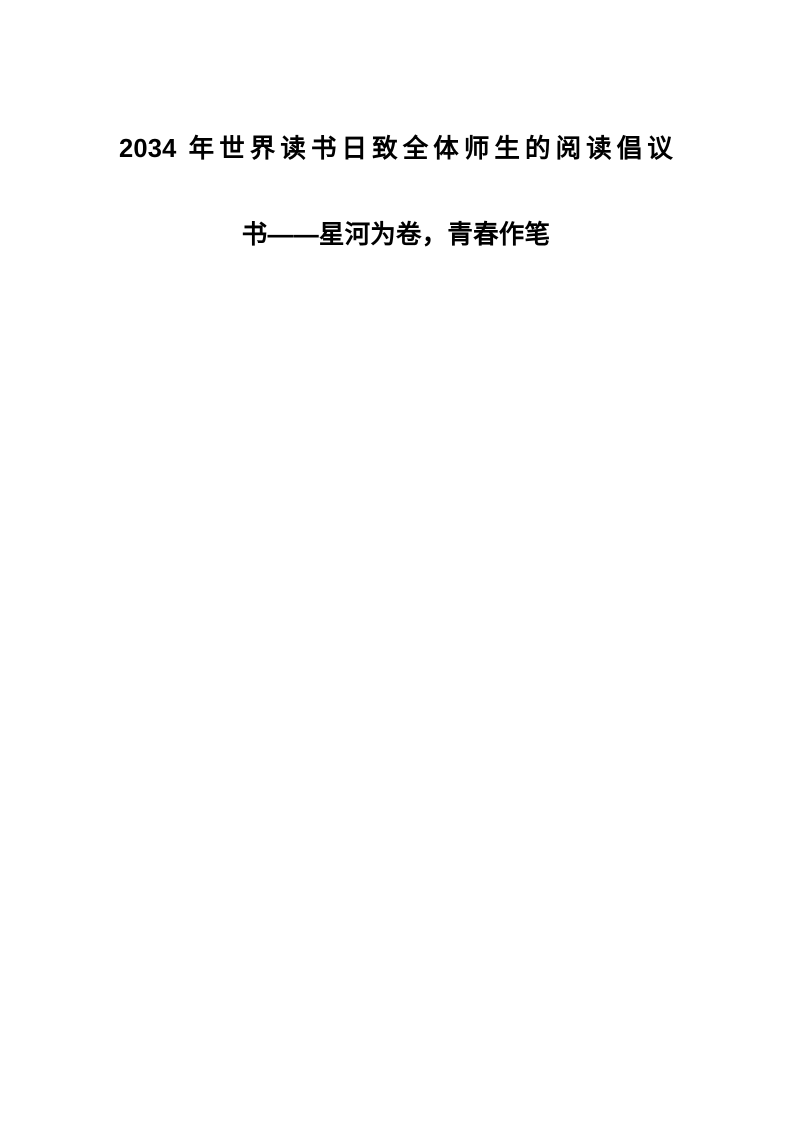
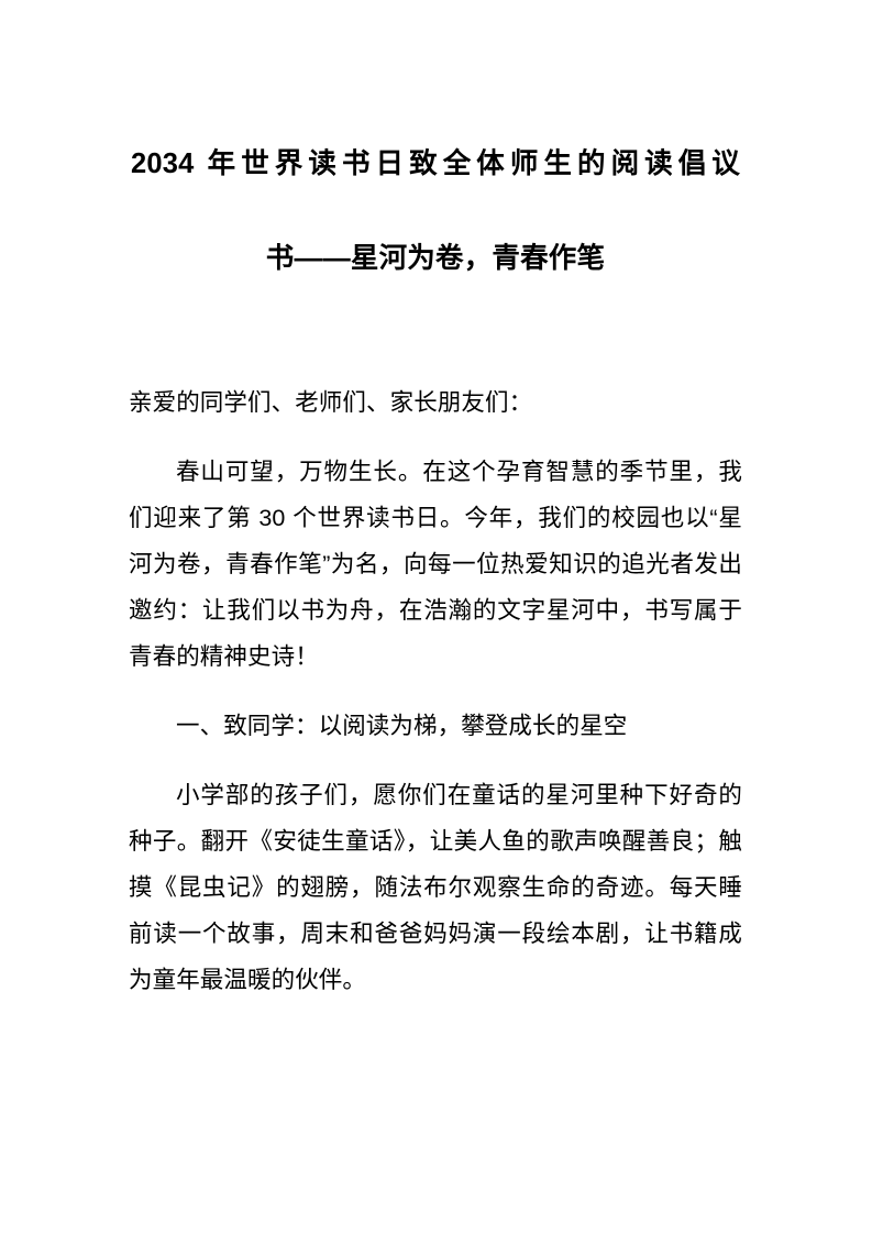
  2034 年世界读书日致全体师生的阅读倡议
  书——星河为卷，青春作笔
+ 亲爱的同学们、老师们、家长朋友们：
+ 春山可望，万物生长。在这个孕育智慧的季节里，我们迎来了第 30 个世界读书日。今年，我们的校园也以“星河为卷，青春作笔”为名，向每一位热爱知识的追光者发出邀约：让我们以书为舟，在浩瀚的文字星河中，书写属于青春的精神史诗！
+ 一、致同学：以阅读为梯，攀登成长的星空
+ 小学部的孩子们，愿你们在童话的星河里种下好奇的种子。翻开《安徒生童话》，让美人鱼的歌声唤醒善良；触摸《昆虫记》的翅膀，随法布尔观察生命的奇迹。每天睡前读一个故事，周末和爸爸妈妈演一段绘本剧，让书籍成为童年最温暖的伙伴。
